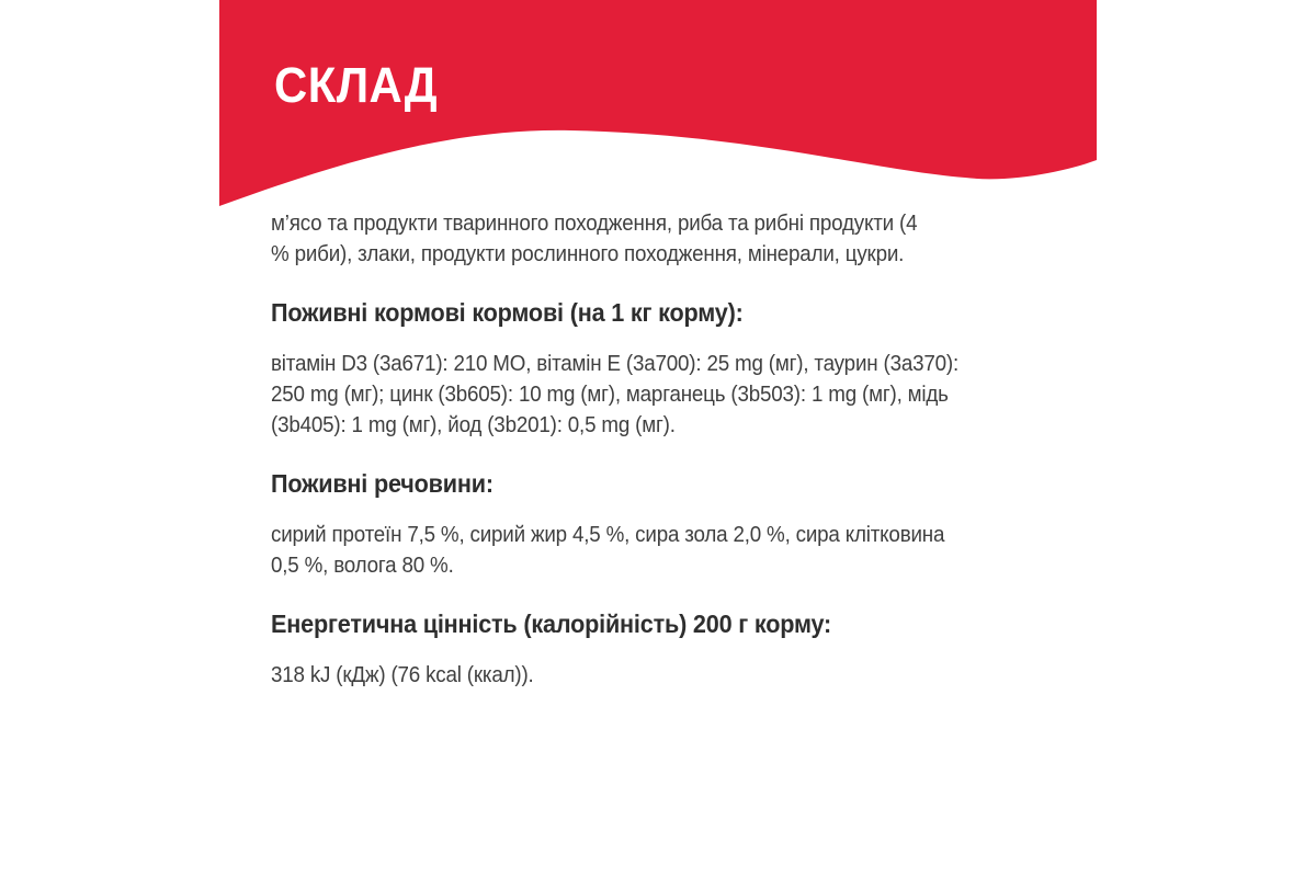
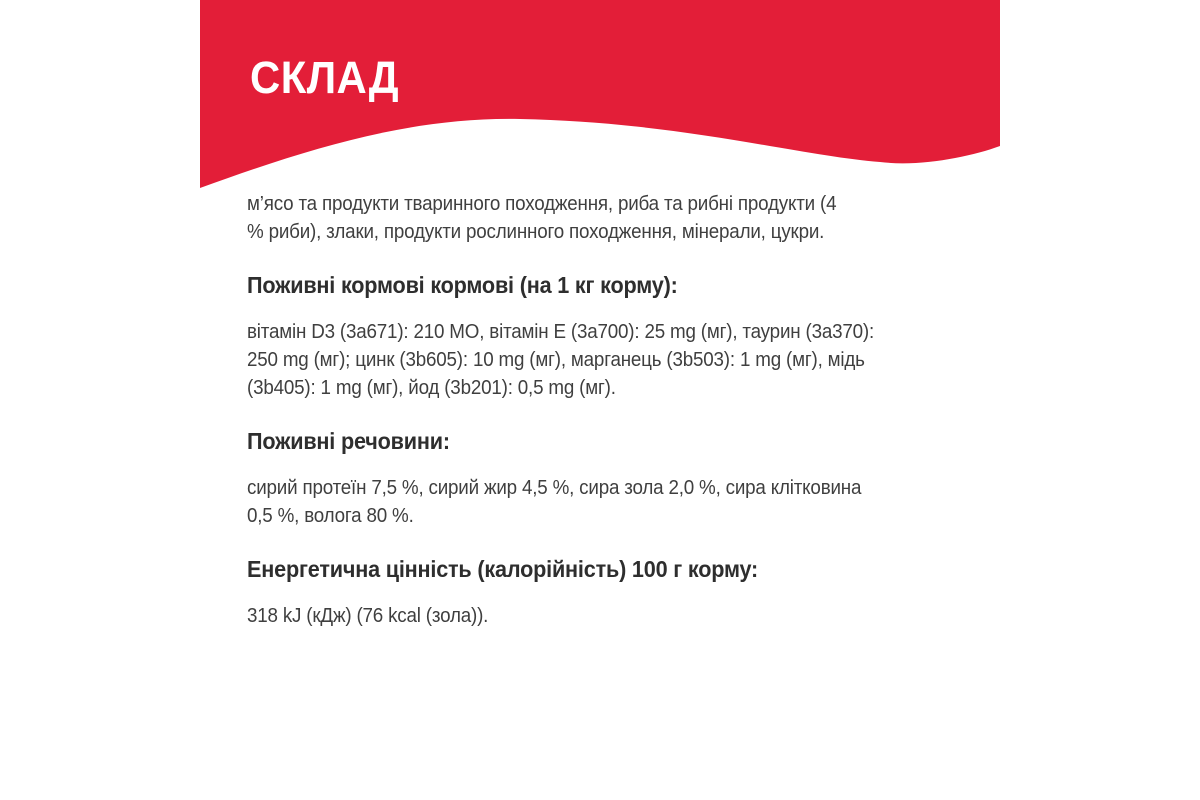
  СКЛАД
  м’ясо та продукти тваринного походження, риба та рибні продукти (4
  % риби), злаки, продукти рослинного походження, мінерали, цукри.
  Поживні кормові кормові (на 1 кг корму):
  вітамін D3 (3a671): 210 МО, вітамін E (3a700): 25 mg (мг), таурин (3a370):
  250 mg (мг); цинк (3b605): 10 mg (мг), марганець (3b503): 1 mg (мг), мідь
  (3b405): 1 mg (мг), йод (3b201): 0,5 mg (мг).
  Поживні речовини:
  сирий протеїн 7,5 %, сирий жир 4,5 %, сира зола 2,0 %, сира клітковина
  0,5 %, волога 80 %.
- Енергетична цінність (калорійність) 200 г корму:
+ Енергетична цінність (калорійність) 100 г корму:
- 318 kJ (кДж) (76 kcal (ккал)).
+ 318 kJ (кДж) (76 kcal (зола)).
